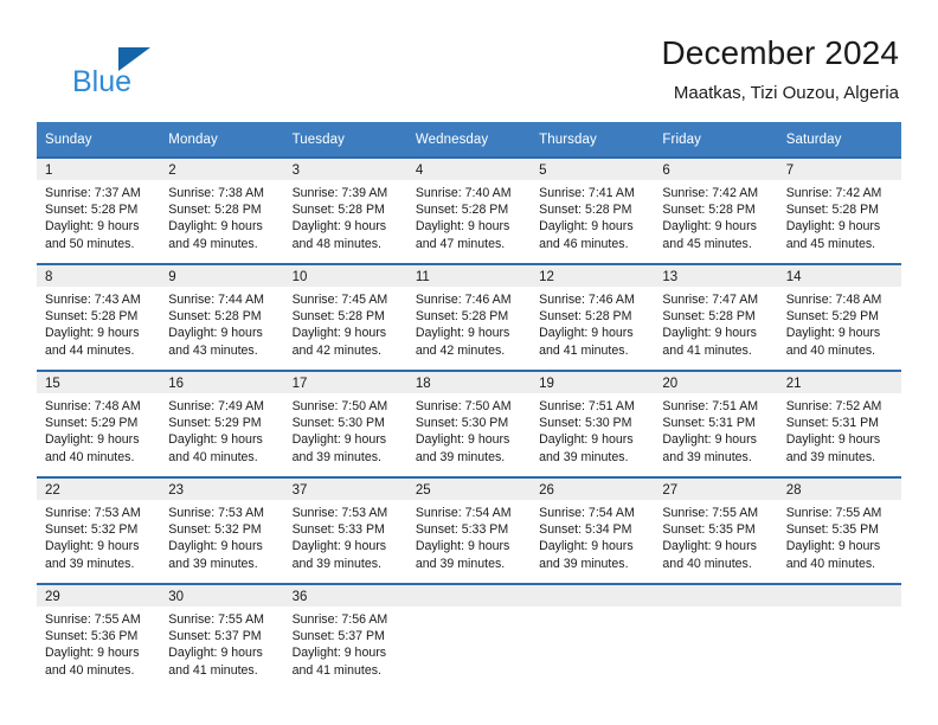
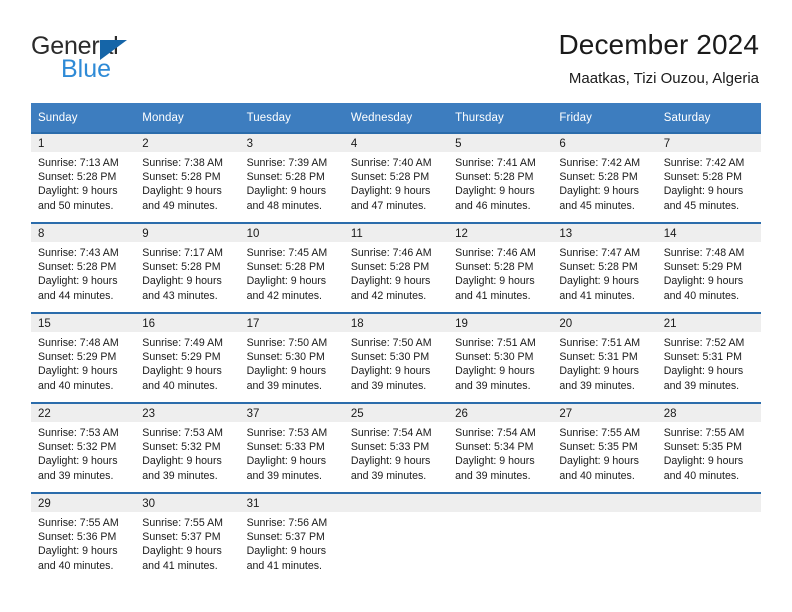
+ General
  Blue
  December 2024
  Maatkas, Tizi Ouzou, Algeria
  Sunday	Monday	Tuesday	Wednesday	Thursday	Friday	Saturday
- 1 Sunrise: 7:37 AM Sunset: 5:28 PM Daylight: 9 hours and 50 minutes.	2 Sunrise: 7:38 AM Sunset: 5:28 PM Daylight: 9 hours and 49 minutes.	3 Sunrise: 7:39 AM Sunset: 5:28 PM Daylight: 9 hours and 48 minutes.	4 Sunrise: 7:40 AM Sunset: 5:28 PM Daylight: 9 hours and 47 minutes.	5 Sunrise: 7:41 AM Sunset: 5:28 PM Daylight: 9 hours and 46 minutes.	6 Sunrise: 7:42 AM Sunset: 5:28 PM Daylight: 9 hours and 45 minutes.	7 Sunrise: 7:42 AM Sunset: 5:28 PM Daylight: 9 hours and 45 minutes.
+ 1 Sunrise: 7:13 AM Sunset: 5:28 PM Daylight: 9 hours and 50 minutes.	2 Sunrise: 7:38 AM Sunset: 5:28 PM Daylight: 9 hours and 49 minutes.	3 Sunrise: 7:39 AM Sunset: 5:28 PM Daylight: 9 hours and 48 minutes.	4 Sunrise: 7:40 AM Sunset: 5:28 PM Daylight: 9 hours and 47 minutes.	5 Sunrise: 7:41 AM Sunset: 5:28 PM Daylight: 9 hours and 46 minutes.	6 Sunrise: 7:42 AM Sunset: 5:28 PM Daylight: 9 hours and 45 minutes.	7 Sunrise: 7:42 AM Sunset: 5:28 PM Daylight: 9 hours and 45 minutes.
- 8 Sunrise: 7:43 AM Sunset: 5:28 PM Daylight: 9 hours and 44 minutes.	9 Sunrise: 7:44 AM Sunset: 5:28 PM Daylight: 9 hours and 43 minutes.	10 Sunrise: 7:45 AM Sunset: 5:28 PM Daylight: 9 hours and 42 minutes.	11 Sunrise: 7:46 AM Sunset: 5:28 PM Daylight: 9 hours and 42 minutes.	12 Sunrise: 7:46 AM Sunset: 5:28 PM Daylight: 9 hours and 41 minutes.	13 Sunrise: 7:47 AM Sunset: 5:28 PM Daylight: 9 hours and 41 minutes.	14 Sunrise: 7:48 AM Sunset: 5:29 PM Daylight: 9 hours and 40 minutes.
+ 8 Sunrise: 7:43 AM Sunset: 5:28 PM Daylight: 9 hours and 44 minutes.	9 Sunrise: 7:17 AM Sunset: 5:28 PM Daylight: 9 hours and 43 minutes.	10 Sunrise: 7:45 AM Sunset: 5:28 PM Daylight: 9 hours and 42 minutes.	11 Sunrise: 7:46 AM Sunset: 5:28 PM Daylight: 9 hours and 42 minutes.	12 Sunrise: 7:46 AM Sunset: 5:28 PM Daylight: 9 hours and 41 minutes.	13 Sunrise: 7:47 AM Sunset: 5:28 PM Daylight: 9 hours and 41 minutes.	14 Sunrise: 7:48 AM Sunset: 5:29 PM Daylight: 9 hours and 40 minutes.
  15 Sunrise: 7:48 AM Sunset: 5:29 PM Daylight: 9 hours and 40 minutes.	16 Sunrise: 7:49 AM Sunset: 5:29 PM Daylight: 9 hours and 40 minutes.	17 Sunrise: 7:50 AM Sunset: 5:30 PM Daylight: 9 hours and 39 minutes.	18 Sunrise: 7:50 AM Sunset: 5:30 PM Daylight: 9 hours and 39 minutes.	19 Sunrise: 7:51 AM Sunset: 5:30 PM Daylight: 9 hours and 39 minutes.	20 Sunrise: 7:51 AM Sunset: 5:31 PM Daylight: 9 hours and 39 minutes.	21 Sunrise: 7:52 AM Sunset: 5:31 PM Daylight: 9 hours and 39 minutes.
  22 Sunrise: 7:53 AM Sunset: 5:32 PM Daylight: 9 hours and 39 minutes.	23 Sunrise: 7:53 AM Sunset: 5:32 PM Daylight: 9 hours and 39 minutes.	37 Sunrise: 7:53 AM Sunset: 5:33 PM Daylight: 9 hours and 39 minutes.	25 Sunrise: 7:54 AM Sunset: 5:33 PM Daylight: 9 hours and 39 minutes.	26 Sunrise: 7:54 AM Sunset: 5:34 PM Daylight: 9 hours and 39 minutes.	27 Sunrise: 7:55 AM Sunset: 5:35 PM Daylight: 9 hours and 40 minutes.	28 Sunrise: 7:55 AM Sunset: 5:35 PM Daylight: 9 hours and 40 minutes.
- 29 Sunrise: 7:55 AM Sunset: 5:36 PM Daylight: 9 hours and 40 minutes.	30 Sunrise: 7:55 AM Sunset: 5:37 PM Daylight: 9 hours and 41 minutes.	36 Sunrise: 7:56 AM Sunset: 5:37 PM Daylight: 9 hours and 41 minutes.
+ 29 Sunrise: 7:55 AM Sunset: 5:36 PM Daylight: 9 hours and 40 minutes.	30 Sunrise: 7:55 AM Sunset: 5:37 PM Daylight: 9 hours and 41 minutes.	31 Sunrise: 7:56 AM Sunset: 5:37 PM Daylight: 9 hours and 41 minutes.
